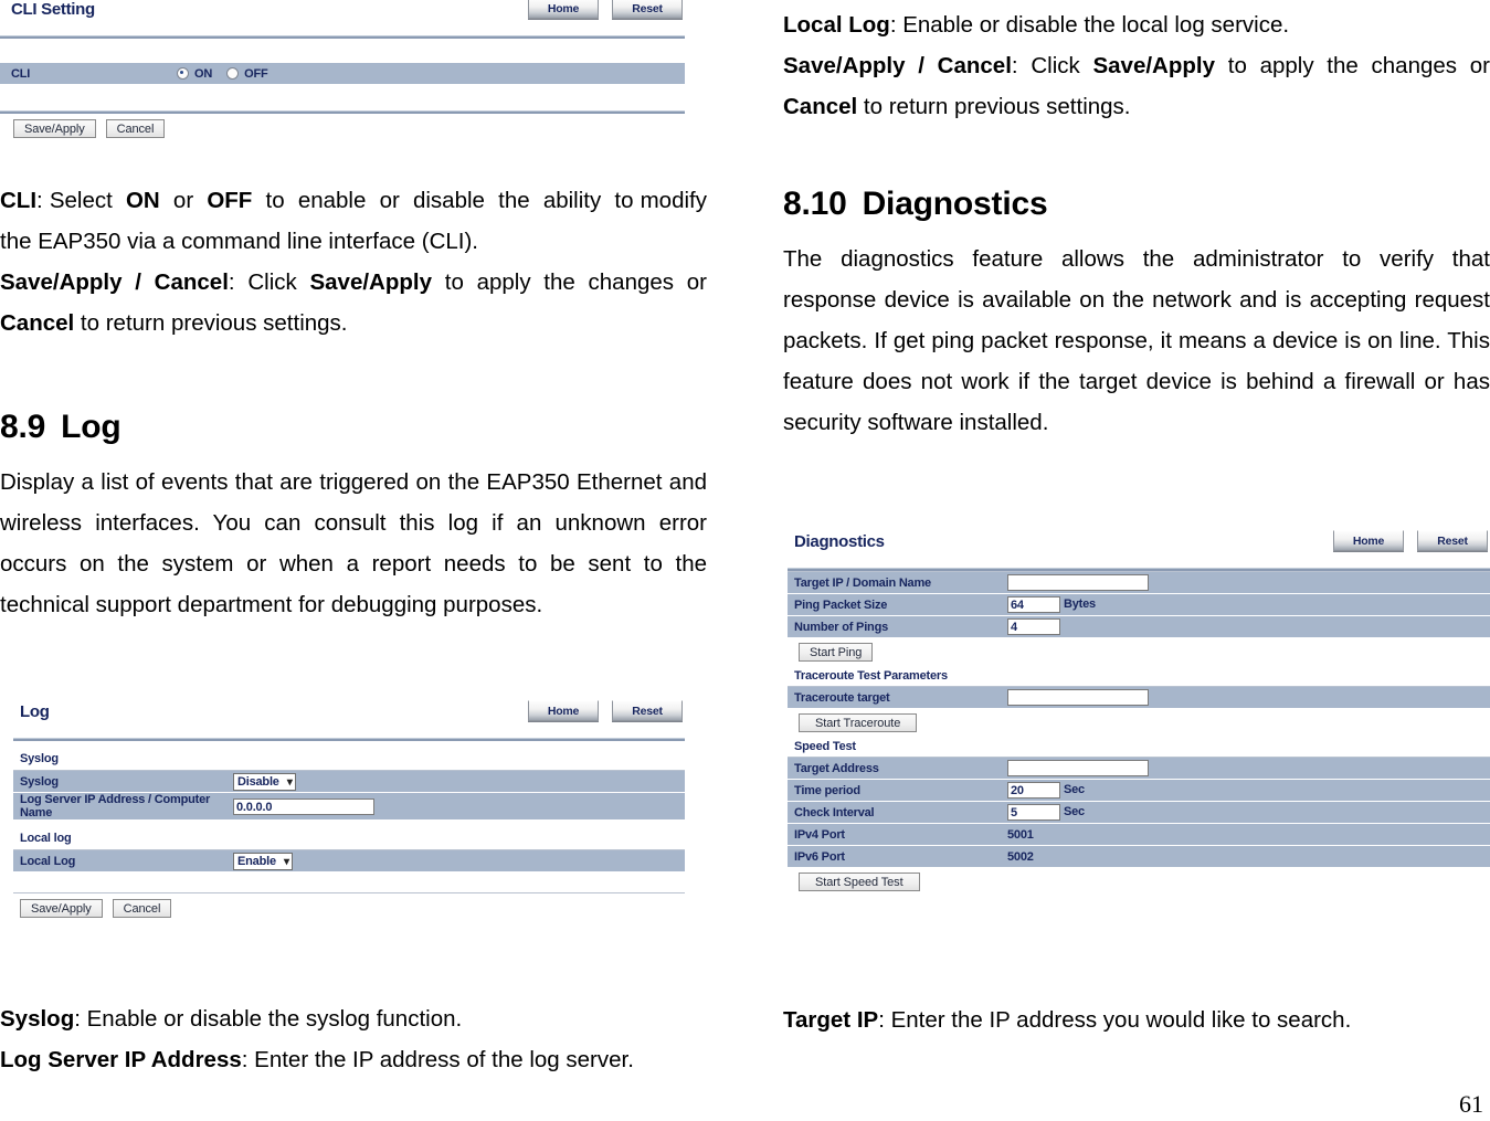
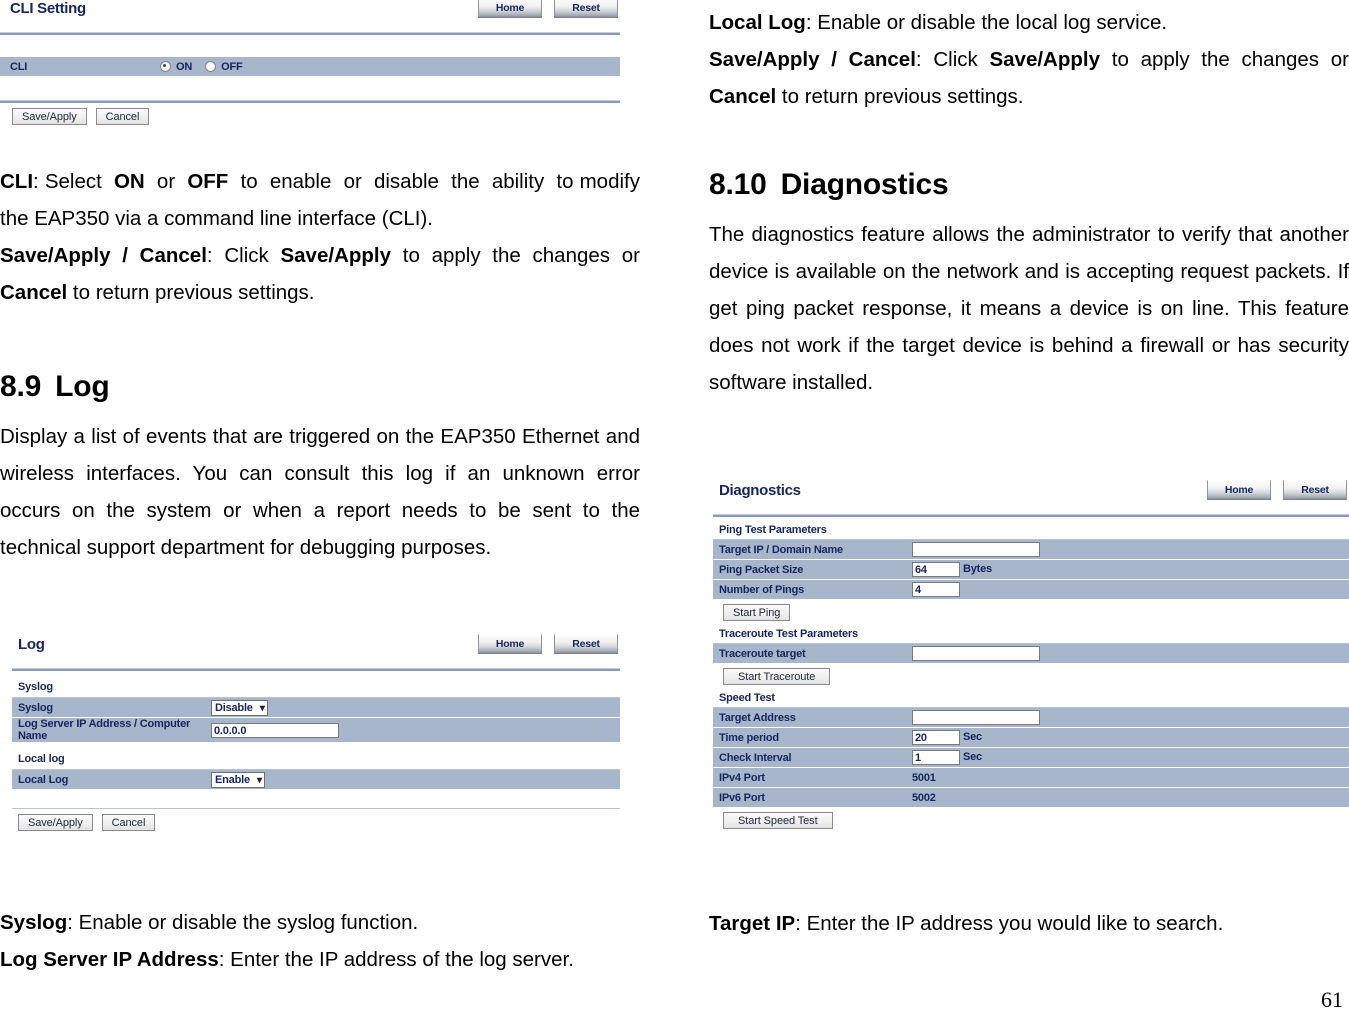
  CLI Setting
  Home
  Reset
  CLI	ON OFF
  Save/Apply
  Cancel
  CLI: Select ON or OFF to enable or disable the ability to modify the EAP350 via a command line interface (CLI).
  Save/Apply / Cancel: Click Save/Apply to apply the changes or Cancel to return previous settings.
  8.9 Log
  Display a list of events that are triggered on the EAP350 Ethernet and wireless interfaces. You can consult this log if an unknown error occurs on the system or when a report needs to be sent to the technical support department for debugging purposes.
  Log
  Home
  Reset
  Syslog
  Syslog	Disable ▾
  Log Server IP Address / Computer Name	0.0.0.0
  Local log
  Local Log	Enable ▾
  Save/Apply
  Cancel
  Syslog: Enable or disable the syslog function.
  Log Server IP Address: Enter the IP address of the log server.
  Local Log: Enable or disable the local log service.
  Save/Apply / Cancel: Click Save/Apply to apply the changes or Cancel to return previous settings.
  8.10 Diagnostics
- The diagnostics feature allows the administrator to verify that response device is available on the network and is accepting request packets. If get ping packet response, it means a device is on line. This feature does not work if the target device is behind a firewall or has security software installed.
+ The diagnostics feature allows the administrator to verify that another device is available on the network and is accepting request packets. If get ping packet response, it means a device is on line. This feature does not work if the target device is behind a firewall or has security software installed.
  Diagnostics
  Home
  Reset
+ Ping Test Parameters
  Target IP / Domain Name
  Ping Packet Size	64 Bytes
  Number of Pings	4
  Start Ping
  Traceroute Test Parameters
  Traceroute target
  Start Traceroute
  Speed Test
  Target Address
  Time period	20 Sec
- Check Interval	5 Sec
+ Check Interval	1 Sec
  IPv4 Port	5001
  IPv6 Port	5002
  Start Speed Test
  Target IP: Enter the IP address you would like to search.
  61
